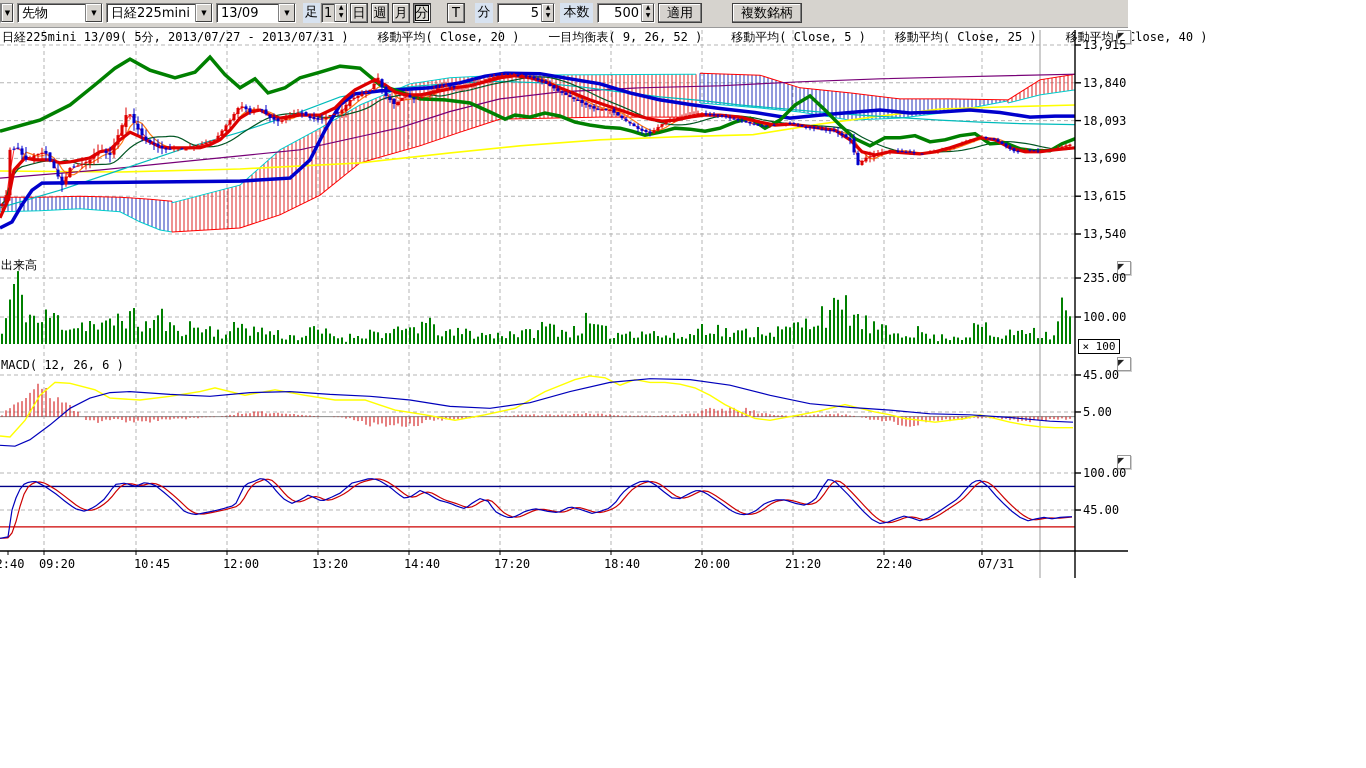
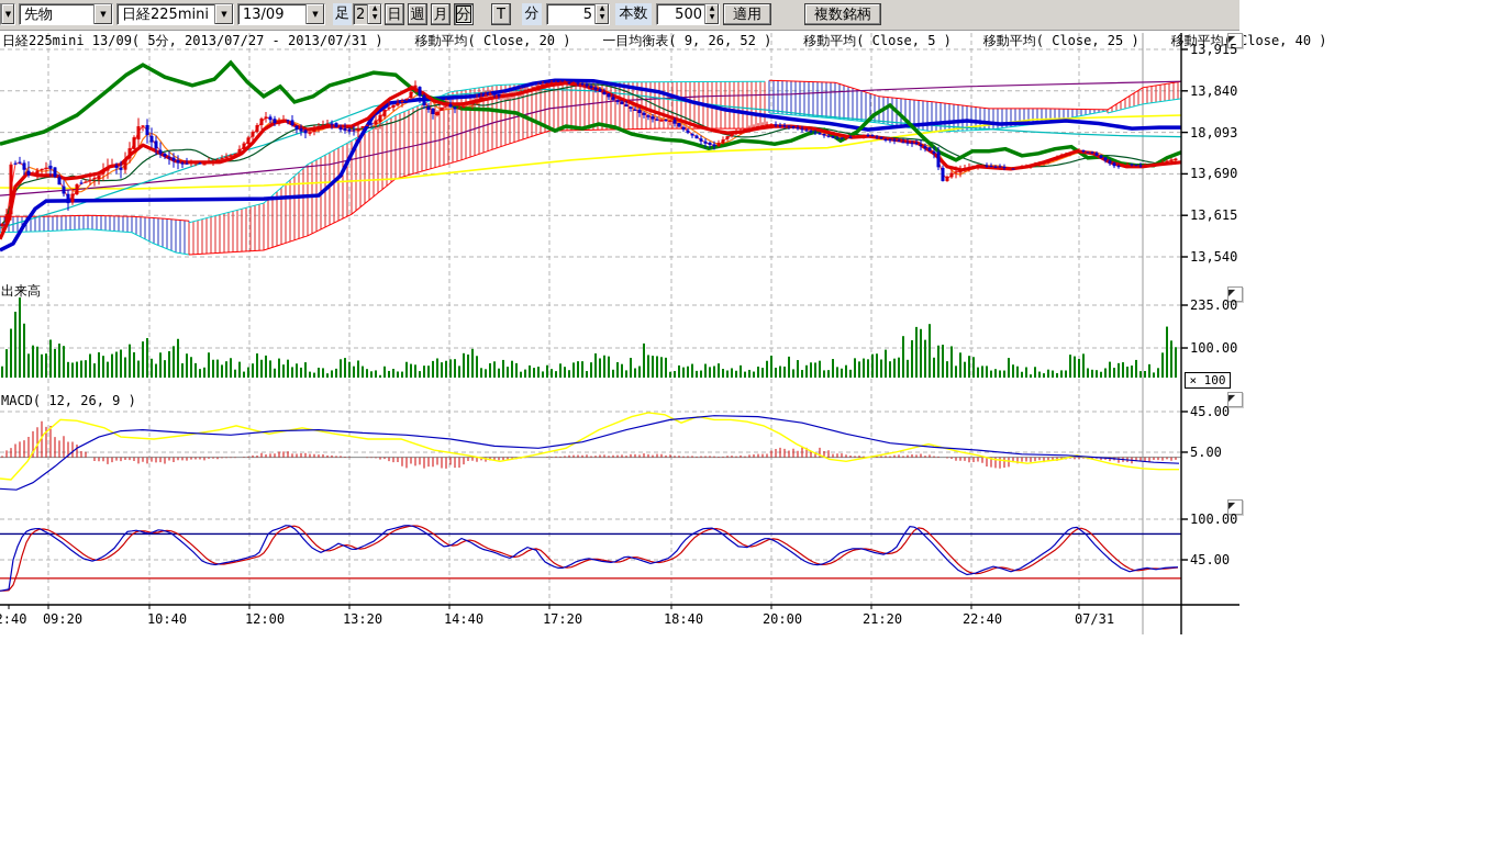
  ▼
  先物
  ▼
  日経225mini
  ▼
  13/09
  ▼
  足
- 1
+ 2
  日
  週
  月
  分
  T
  分
  5
  本数
  500
  適用
  複数銘柄
  日経225mini 13/09( 5分, 2013/07/27 - 2013/07/31 ) 移動平均( Close, 20 ) 一目均衡表( 9, 26, 52 ) 移動平均( Close, 5 ) 移動平均( Close, 25 ) 移動平均 Close, 40 )
  出来高
- MACD( 12, 26, 6 )
+ MACD( 12, 26, 9 )
  × 100
  ◤
  ◤
  ◤
  ◤
  13,915
  13,840
  18,093
  13,690
  13,615
  13,540
  235.00
  100.00
  45.00
  5.00
  100.00
  45.00
  :40
  09:20
- 10:45
+ 10:40
  12:00
  13:20
  14:40
  17:20
  18:40
  20:00
  21:20
  22:40
  07/31
